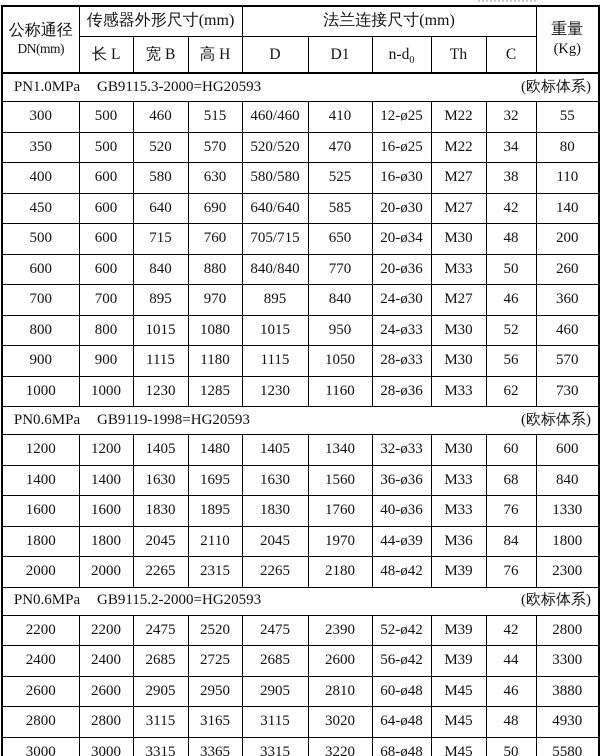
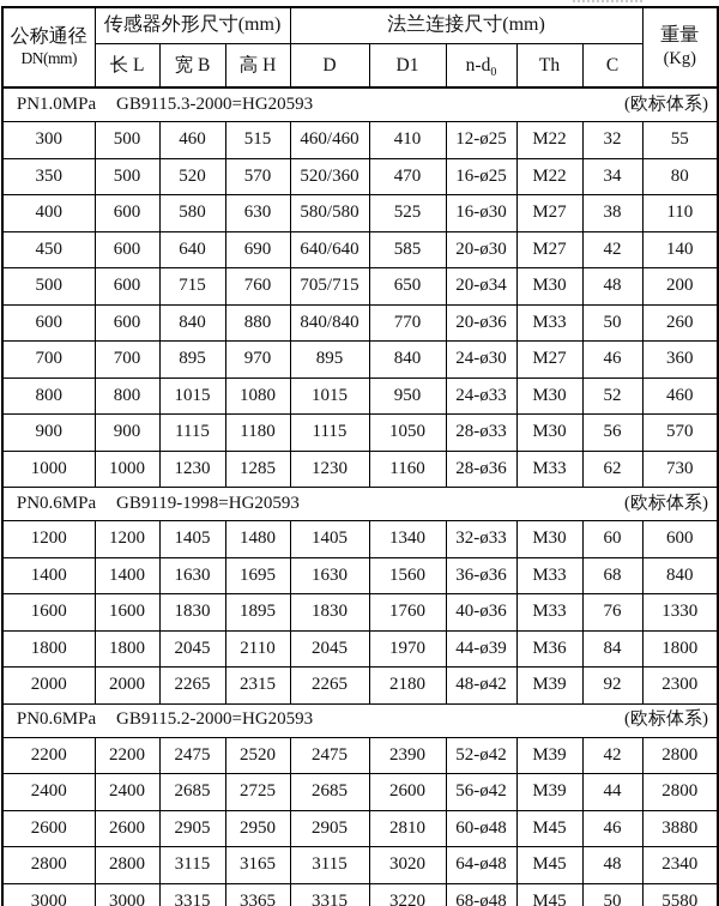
  公称通径 DN(mm)	传感器外形尺寸(mm)	法兰连接尺寸(mm)	重量 (Kg)
  长 L	宽 B	高 H	D	D1	n-d0	Th	C
  PN1.0MPa GB9115.3-2000=HG20593 (欧标体系)
  300	500	460	515	460/460	410	12-ø25	M22	32	55
- 350	500	520	570	520/520	470	16-ø25	M22	34	80
+ 350	500	520	570	520/360	470	16-ø25	M22	34	80
  400	600	580	630	580/580	525	16-ø30	M27	38	110
  450	600	640	690	640/640	585	20-ø30	M27	42	140
  500	600	715	760	705/715	650	20-ø34	M30	48	200
  600	600	840	880	840/840	770	20-ø36	M33	50	260
  700	700	895	970	895	840	24-ø30	M27	46	360
  800	800	1015	1080	1015	950	24-ø33	M30	52	460
  900	900	1115	1180	1115	1050	28-ø33	M30	56	570
  1000	1000	1230	1285	1230	1160	28-ø36	M33	62	730
  PN0.6MPa GB9119-1998=HG20593 (欧标体系)
  1200	1200	1405	1480	1405	1340	32-ø33	M30	60	600
  1400	1400	1630	1695	1630	1560	36-ø36	M33	68	840
  1600	1600	1830	1895	1830	1760	40-ø36	M33	76	1330
  1800	1800	2045	2110	2045	1970	44-ø39	M36	84	1800
- 2000	2000	2265	2315	2265	2180	48-ø42	M39	76	2300
+ 2000	2000	2265	2315	2265	2180	48-ø42	M39	92	2300
  PN0.6MPa GB9115.2-2000=HG20593 (欧标体系)
  2200	2200	2475	2520	2475	2390	52-ø42	M39	42	2800
- 2400	2400	2685	2725	2685	2600	56-ø42	M39	44	3300
+ 2400	2400	2685	2725	2685	2600	56-ø42	M39	44	2800
  2600	2600	2905	2950	2905	2810	60-ø48	M45	46	3880
- 2800	2800	3115	3165	3115	3020	64-ø48	M45	48	4930
+ 2800	2800	3115	3165	3115	3020	64-ø48	M45	48	2340
  3000	3000	3315	3365	3315	3220	68-ø48	M45	50	5580
